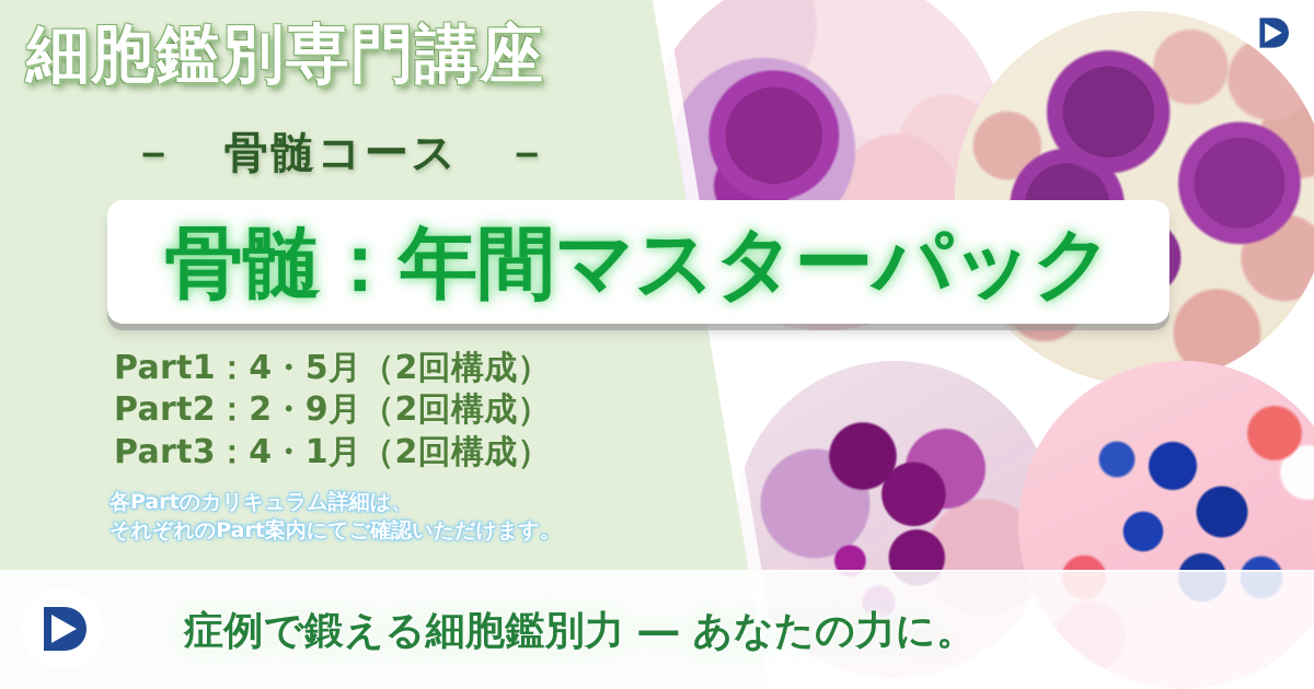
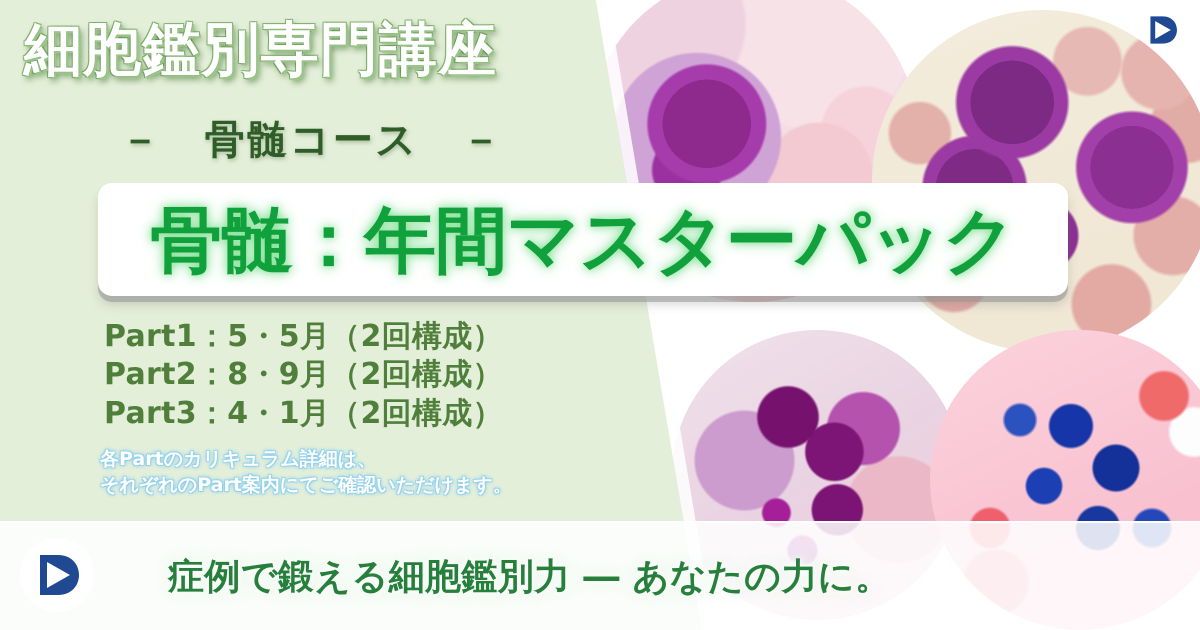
  細胞鑑別専門講座
  － 骨髄コース －
  骨髄：年間マスターパック
- Part1：4・5月（2回構成）
+ Part1：5・5月（2回構成）
- Part2：2・9月（2回構成）
+ Part2：8・9月（2回構成）
  Part3：4・1月（2回構成）
  各Partのカリキュラム詳細は、
  それぞれのPart案内にてご確認いただけます。
  症例で鍛える細胞鑑別力 ― あなたの力に。
